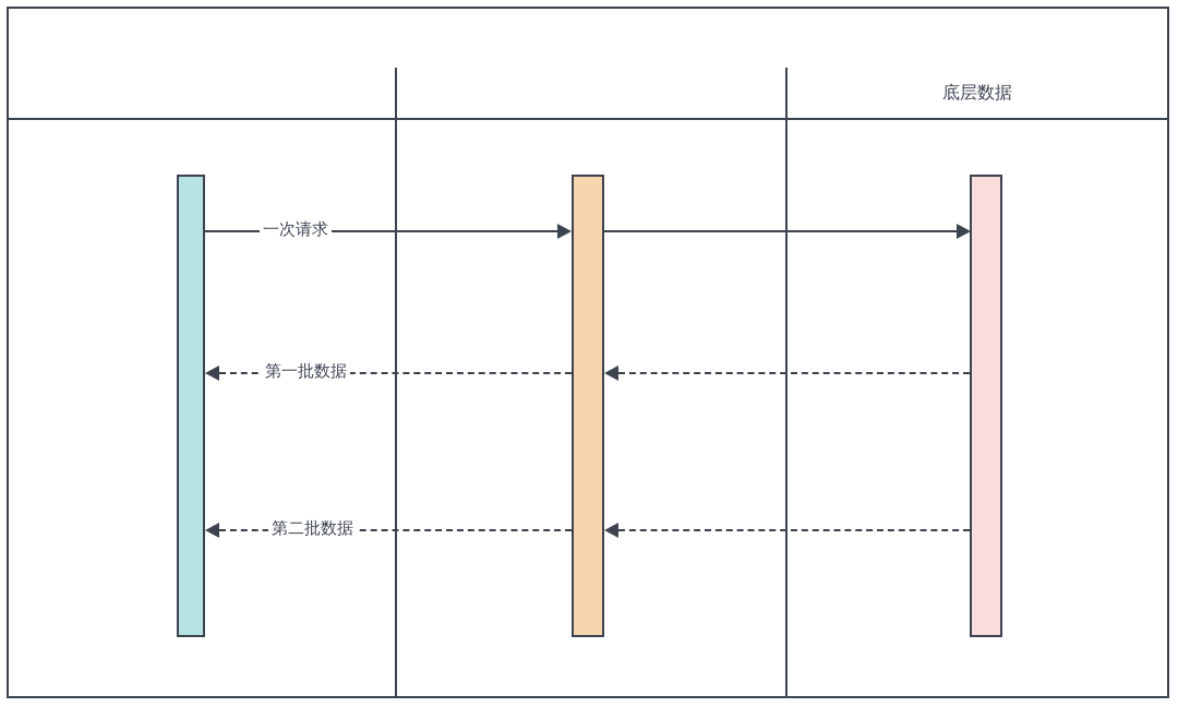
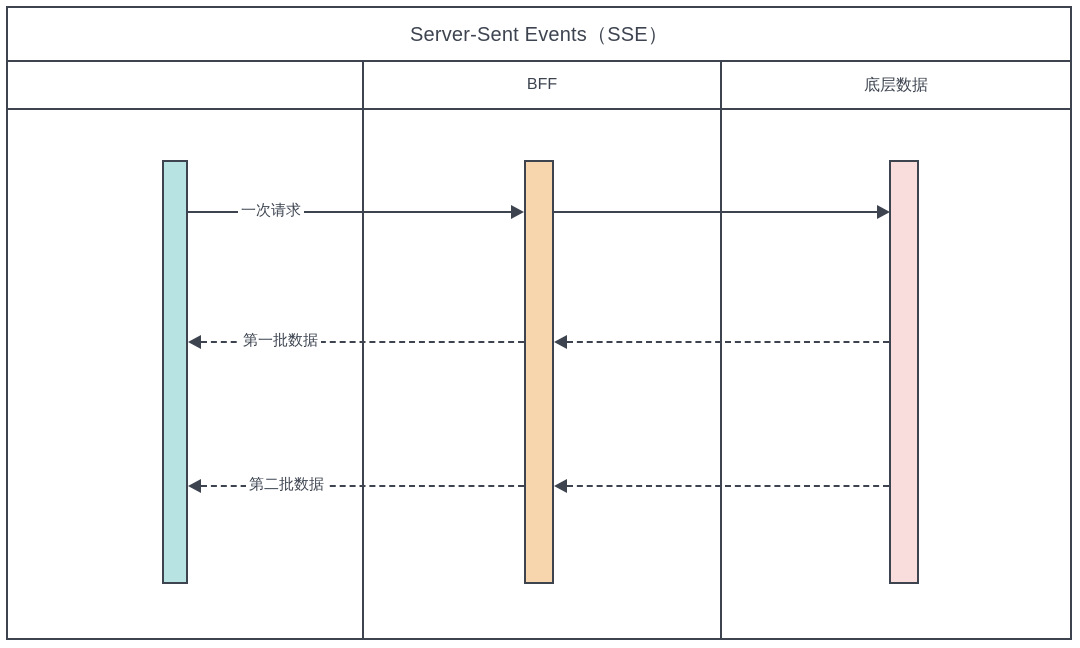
+ Server-Sent Events（SSE）
+ BFF
  底层数据
  一次请求
  第一批数据
  第二批数据
